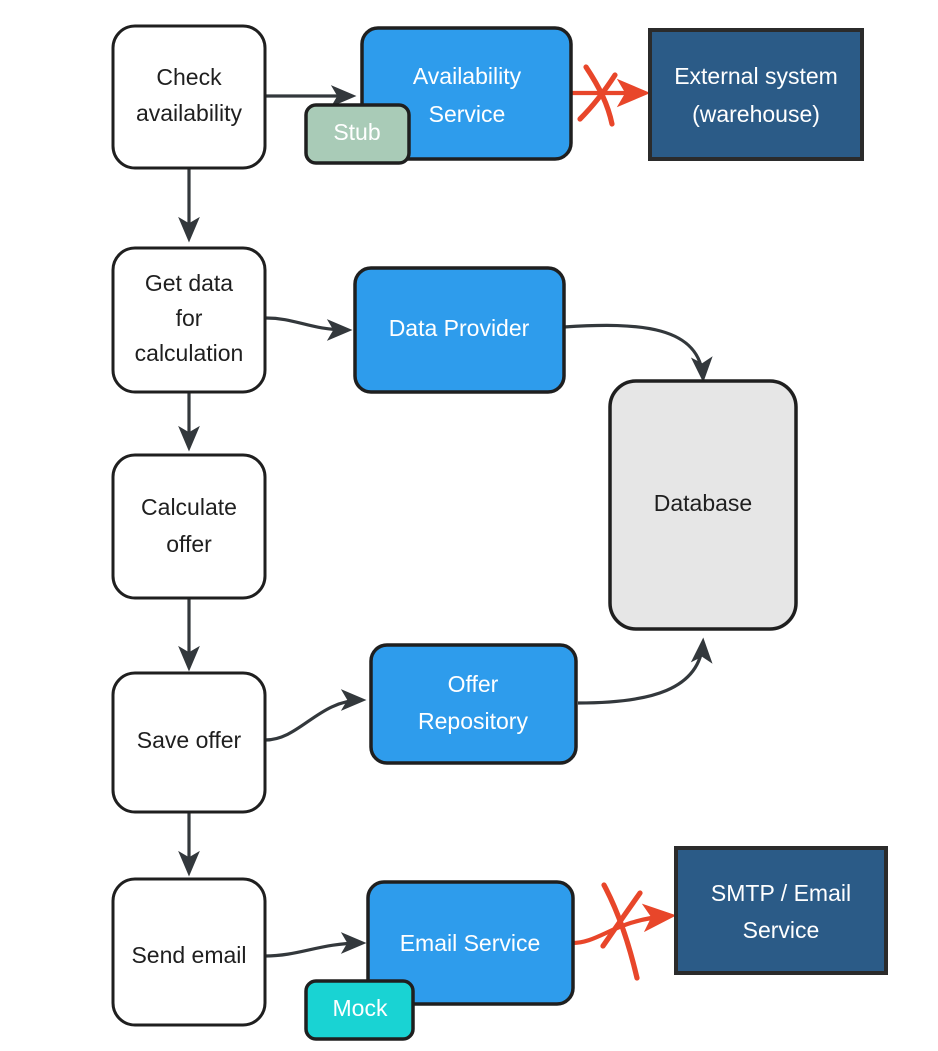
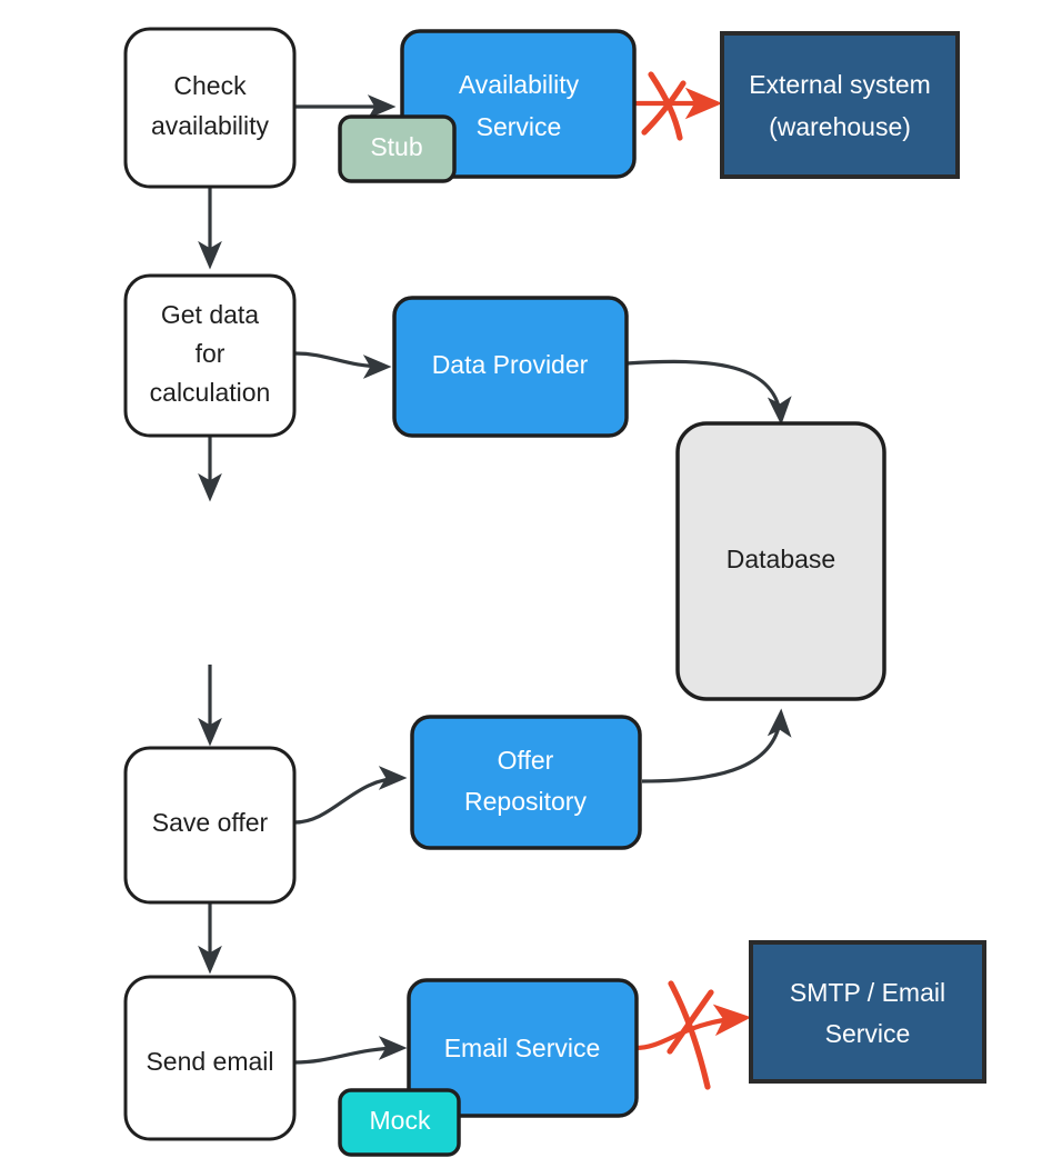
  Check
  availability
  Availability
  Service
  Stub
  External system
  (warehouse)
  Get data
  for
  calculation
  Data Provider
  Database
- Calculate
- offer
  Save offer
  Offer
  Repository
  Send email
  Email Service
  Mock
  SMTP / Email
  Service
